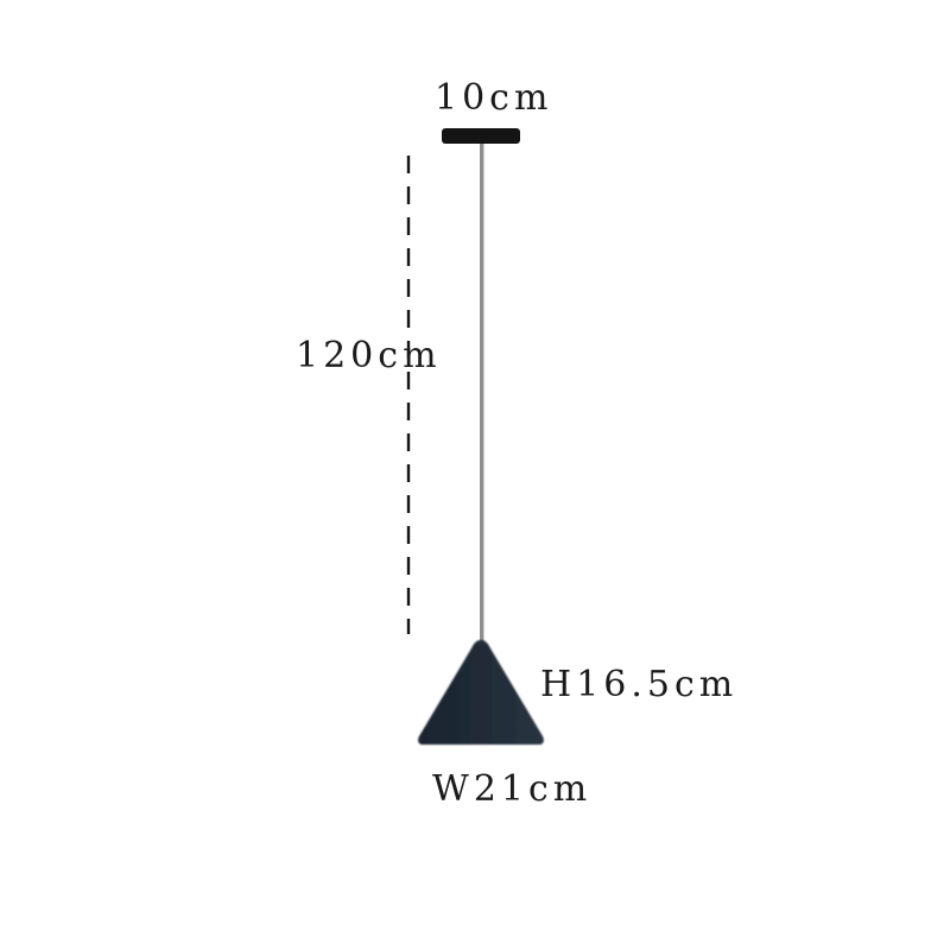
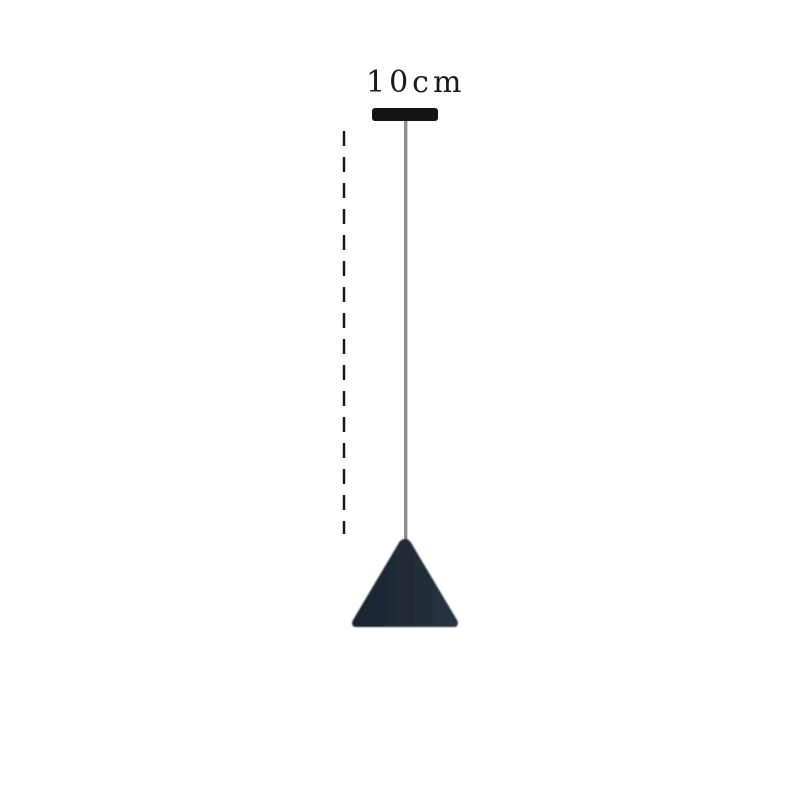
  10cm
- 120cm
- H16.5cm
- W21cm
